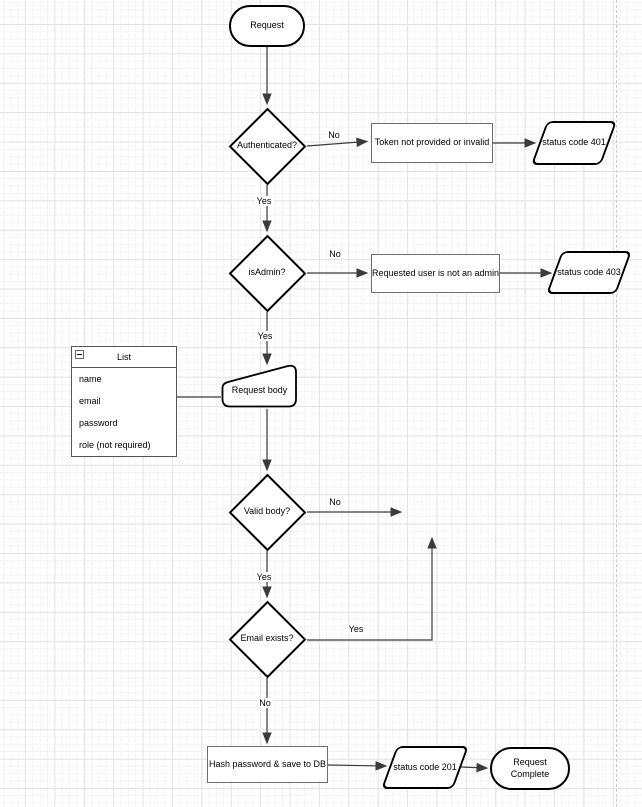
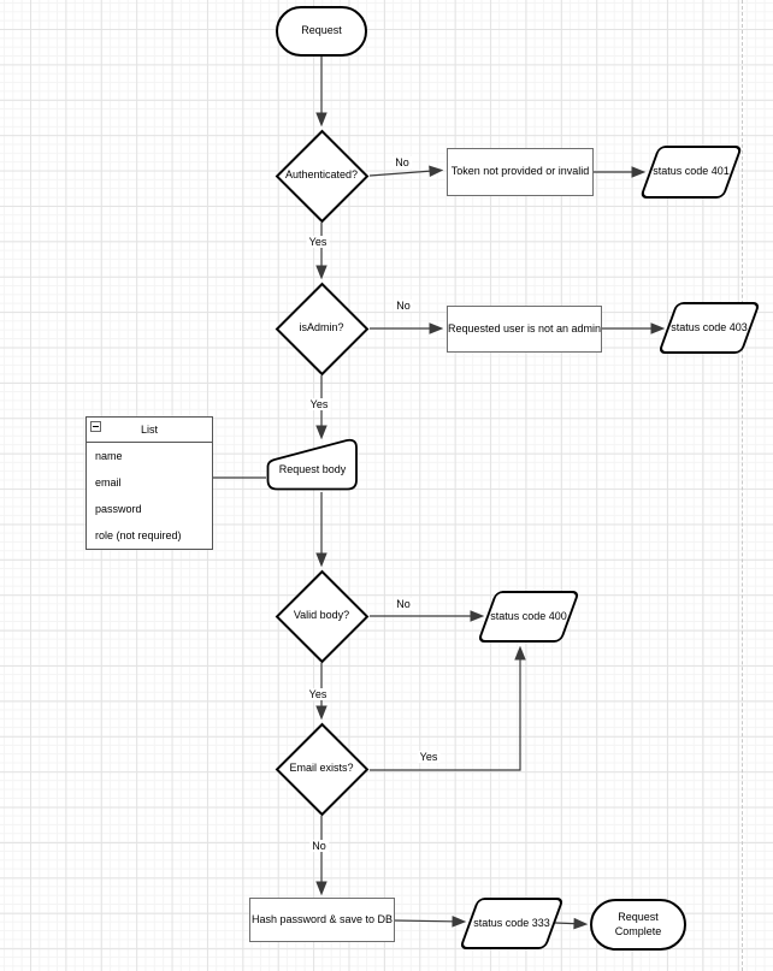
  Request
  Authenticated?
  Token not provided or invalid
  status code 401
  isAdmin?
  Requested user is not an admin
  status code 403
  List
  name
  email
  password
  role (not required)
  Request body
  Valid body?
+ status code 400
  Email exists?
  Hash password & save to DB
- status code 201
+ status code 333
  Request Complete
  No
  Yes
  No
  Yes
  No
  Yes
  Yes
  No
